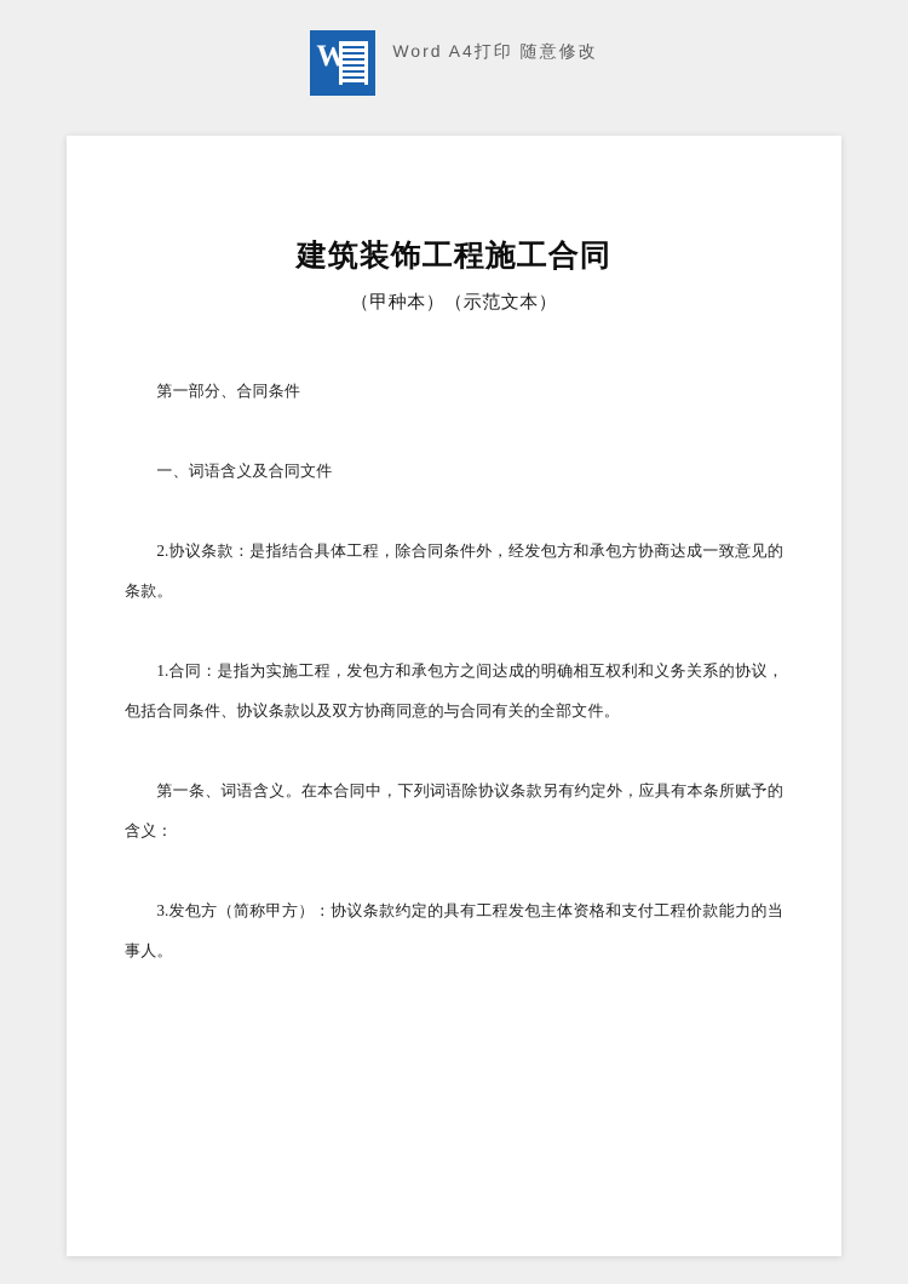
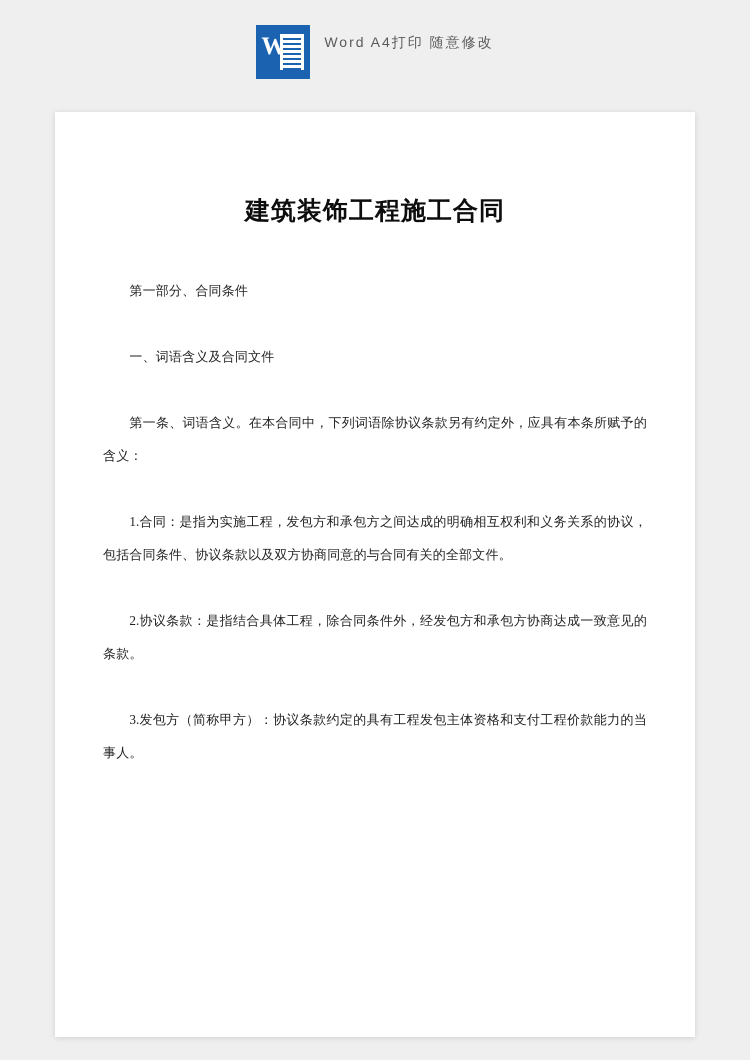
  W
  Word A4打印 随意修改
  建筑装饰工程施工合同
- （甲种本）（示范文本）
  第一部分、合同条件
  一、词语含义及合同文件
- 2.协议条款：是指结合具体工程，除合同条件外，经发包方和承包方协商达成一致意见的条款。
+ 第一条、词语含义。在本合同中，下列词语除协议条款另有约定外，应具有本条所赋予的含义：
  1.合同：是指为实施工程，发包方和承包方之间达成的明确相互权利和义务关系的协议，包括合同条件、协议条款以及双方协商同意的与合同有关的全部文件。
- 第一条、词语含义。在本合同中，下列词语除协议条款另有约定外，应具有本条所赋予的含义：
+ 2.协议条款：是指结合具体工程，除合同条件外，经发包方和承包方协商达成一致意见的条款。
  3.发包方（简称甲方）：协议条款约定的具有工程发包主体资格和支付工程价款能力的当事人。
